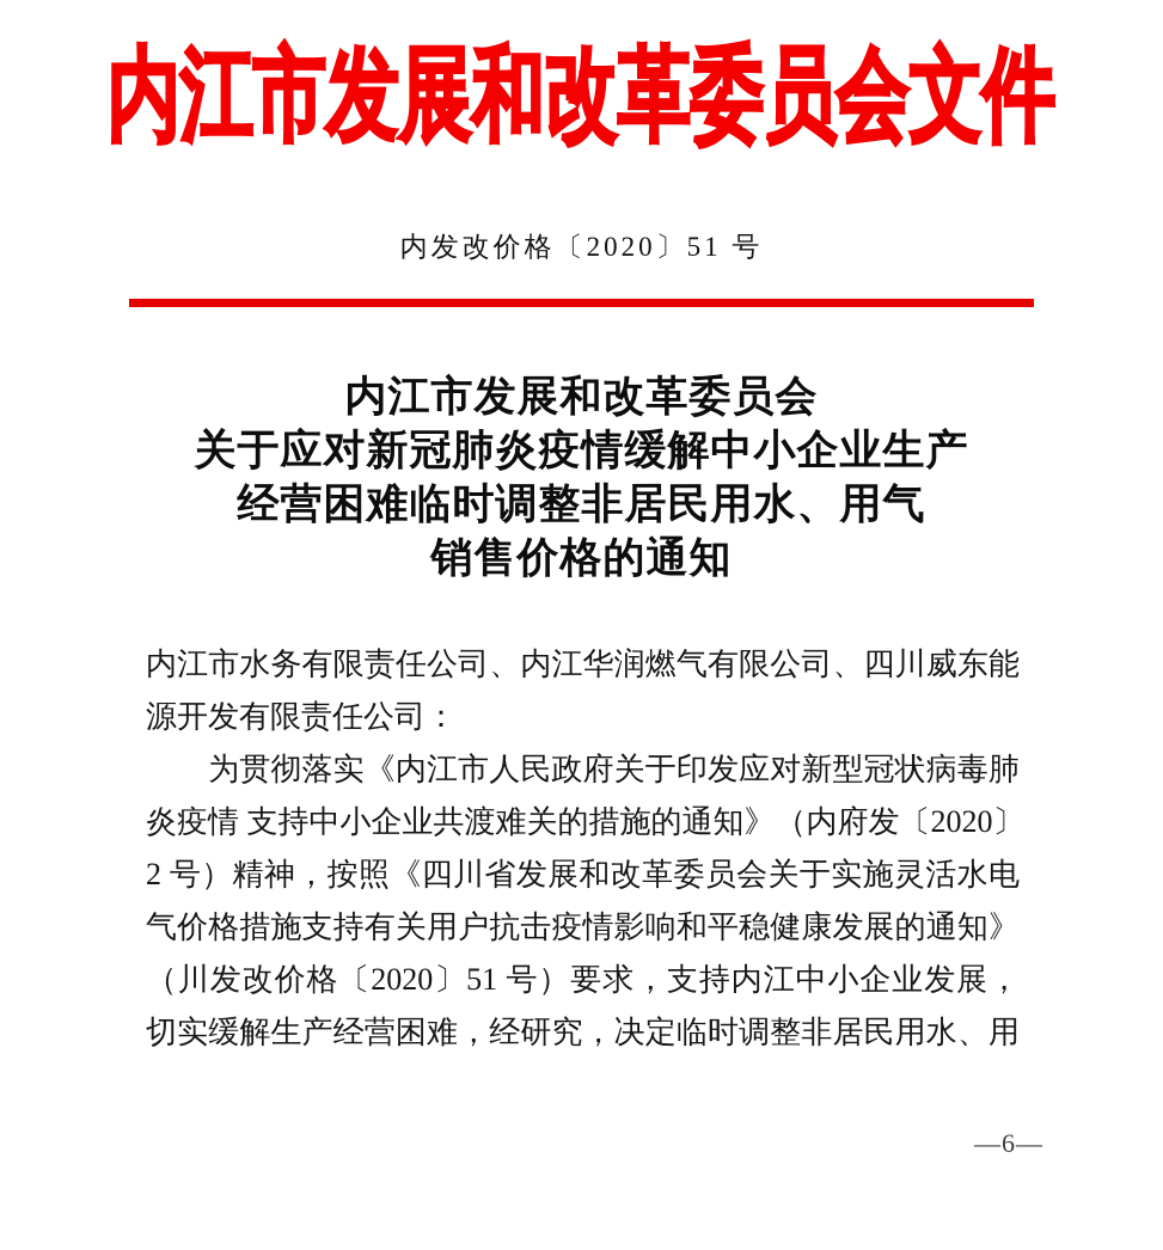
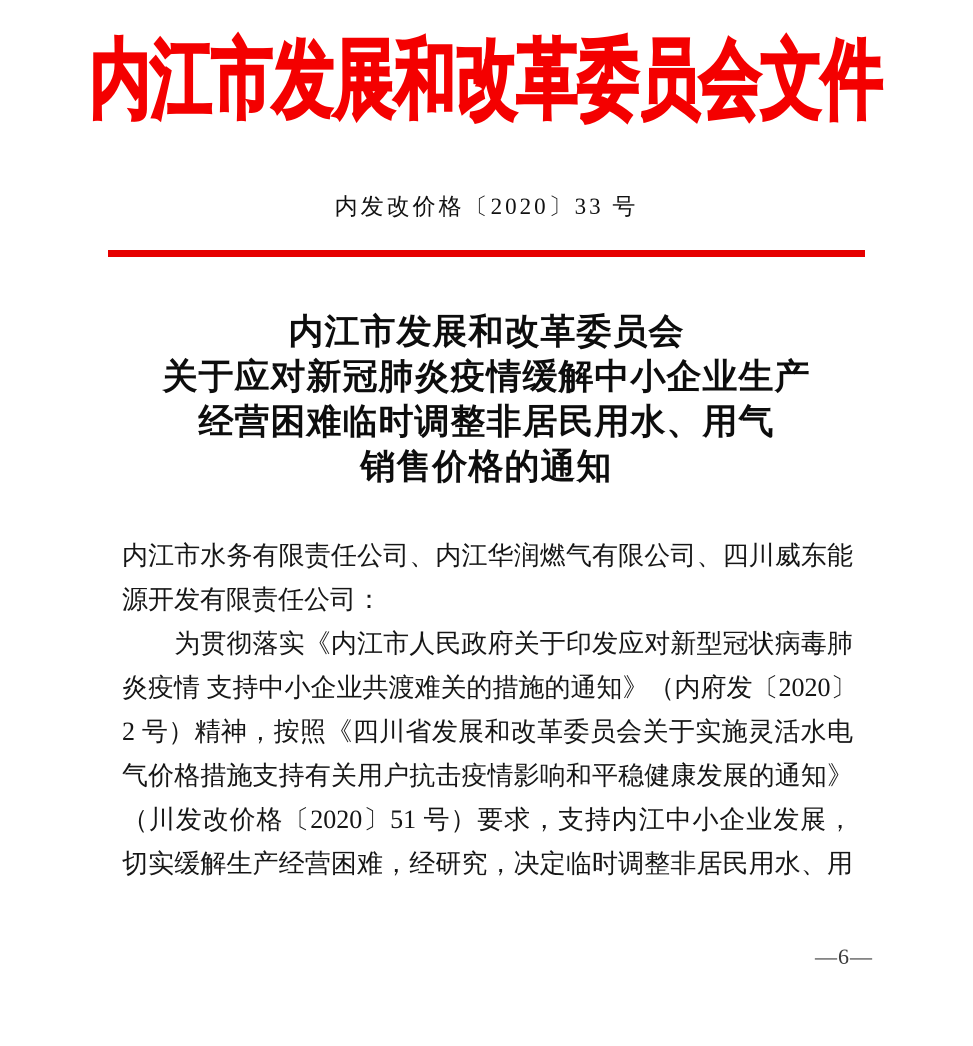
  内江市发展和改革委员会文件
- 内发改价格〔2020〕51 号
+ 内发改价格〔2020〕33 号
  内江市发展和改革委员会
  关于应对新冠肺炎疫情缓解中小企业生产
  经营困难临时调整非居民用水、用气
  销售价格的通知
  内江市水务有限责任公司、内江华润燃气有限公司、四川威东能
  源开发有限责任公司：
  为贯彻落实《内江市人民政府关于印发应对新型冠状病毒肺
  炎疫情 支持中小企业共渡难关的措施的通知》（内府发〔2020〕
  2 号）精神，按照《四川省发展和改革委员会关于实施灵活水电
  气价格措施支持有关用户抗击疫情影响和平稳健康发展的通知》
  （川发改价格〔2020〕51 号）要求，支持内江中小企业发展，
  切实缓解生产经营困难，经研究，决定临时调整非居民用水、用
  —6—
